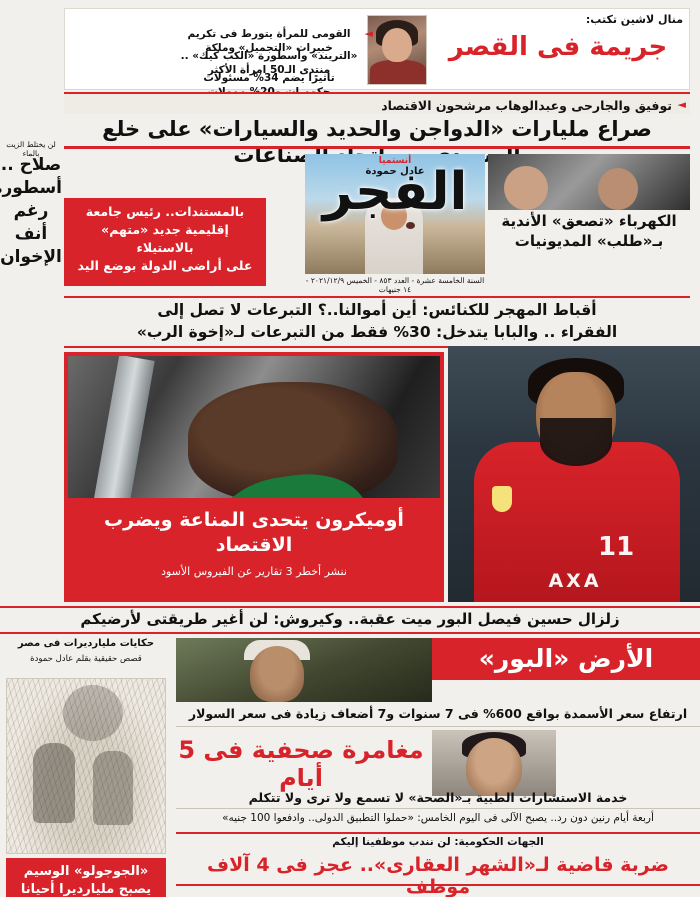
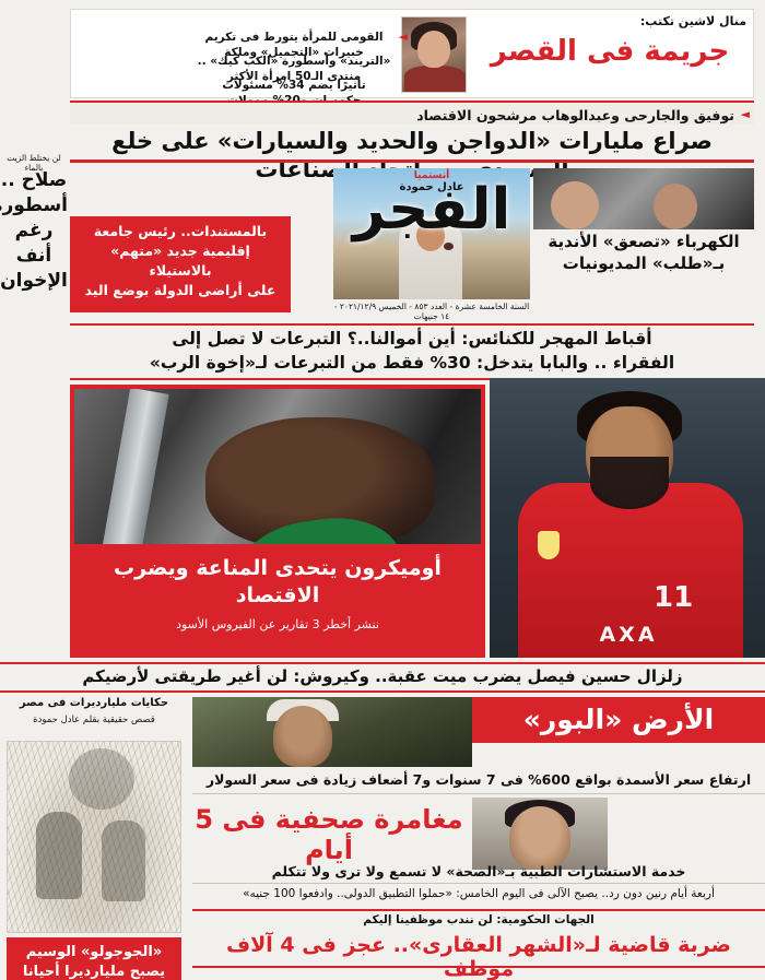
  منال لاشين تكتب:
  جريمة فى القصر
  ◄
  القومى للمرأة يتورط فى تكريم خبيرات «التجميل» وملكة
  «التريند» وأسطورة «الكب كيك» .. منتدى الـ50 امرأة الأكثر
  ◄
  توفيق والجارحى وعبدالوهاب مرشحون الاقتصاد
  صراع مليارات «الدواجن والحديد والسيارات» على خلعصناعات
  لن يختلط الزيت بالماء
  صلاح .. أسطور رغم أنف الإخوان
  الكهرباء «تصعق» الأندية بـ«طلب» المديونيات
  أنستميا
  عادل حمودة
  الفجر
  السنة الخامسة عشرة - العدد ٨٥٣ - الخميس ٢٠٢١/١٢/٩ - ١٤ جنيهات
  بالمستندات.. رئيس جامعة
  إقليمية جديد «متهم» بالاستيلاء
  على أراضى الدولة بوضع اليد
  أقباط المهجر للكنائس: أين أموالنا..؟ التبرعات لا تصل إلى
  الفقراء .. والبابا يتدخل: 30% فقط من التبرعات لـ«إخوة الرب»
  أوميكرون يتحدى المناعة ويضرب الاقتصاد
  ننشر أخطر 3 تقارير عن الفيروس الأسود
  11
  AXA
- زلزال حسين فيصل البور ميت عقبة.. وكيروش: لن أغير طريقتى لأرضيكم
+ زلزال حسين فيصل يضرب ميت عقبة.. وكيروش: لن أغير طريقتى لأرضيكم
  حكايات مليارديرات فى مصر
  قصص حقيقية بقلم عادل حمودة
  «الجوجولو» الوسيم يصبح مليارديرا أحيانا
  الأرض «البور»
  ارتفاع سعر الأسمدة بواقع 600% فى 7 سنوات و7 أضعاف زيادة فى سعر السولار
  مغامرة صحفية فى 5 أيام
  خدمة الاستشارات الطبية بـ«الصحة» لا تسمع ولا ترى ولا تتكلم
  أربعة أيام رنين دون رد.. يصبح الآلى فى اليوم الخامس: «حملوا التطبيق الدولى.. وادفعوا 100 جنيه»
  الجهات الحكومية: لن نندب موظفينا إليكم
  ضربة قاضية لـ«الشهر العقارى».. عجز فى 4 آلاف موظف
